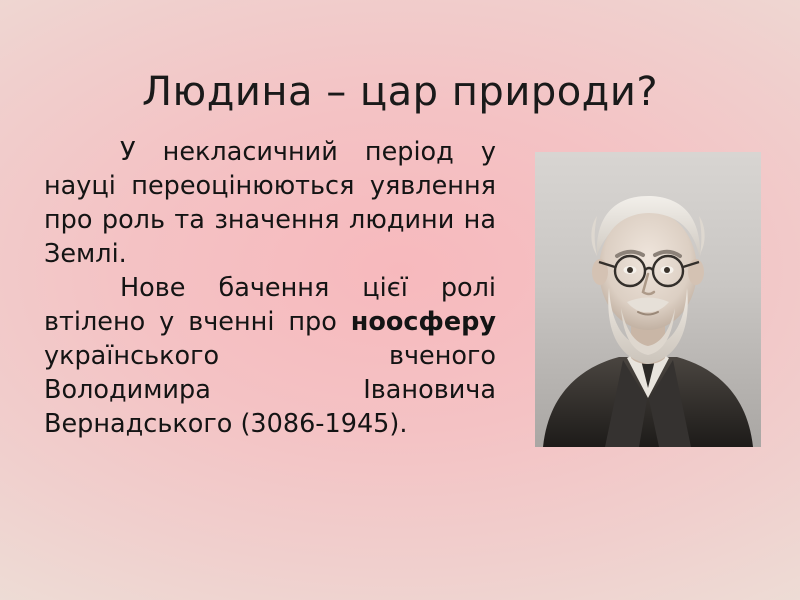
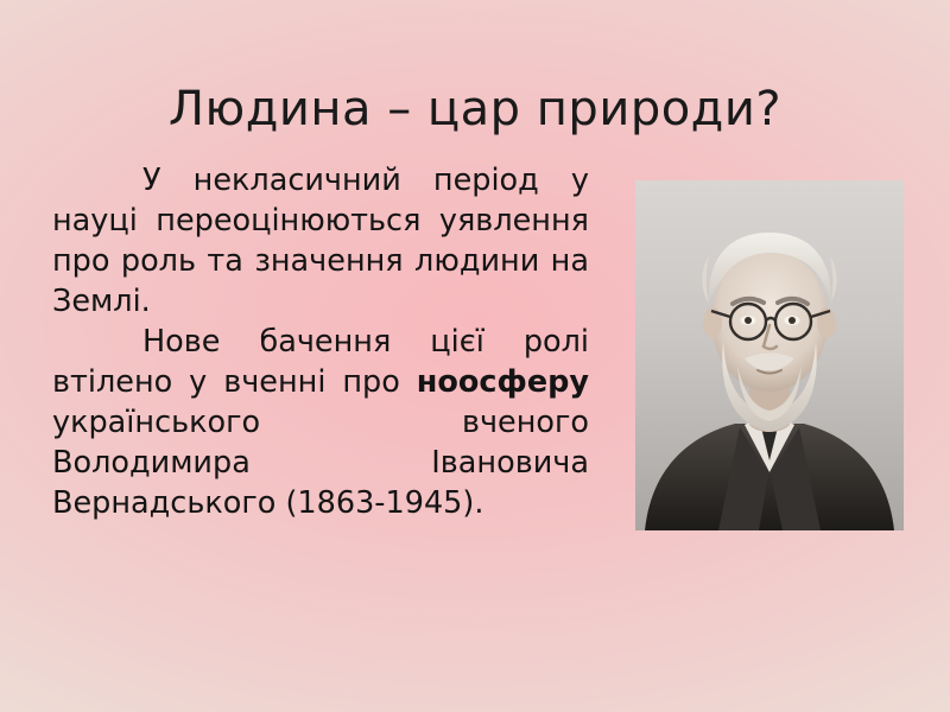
  Людина – цар природи?
  У некласичний період у науці переоцінюються уявлення про роль та значення людини на Землі.
- Нове бачення цієї ролі втілено у вченні про ноосферу українського вченого Володимира Івановича Вернадського (3086-1945).
+ Нове бачення цієї ролі втілено у вченні про ноосферу українського вченого Володимира Івановича Вернадського (1863-1945).
